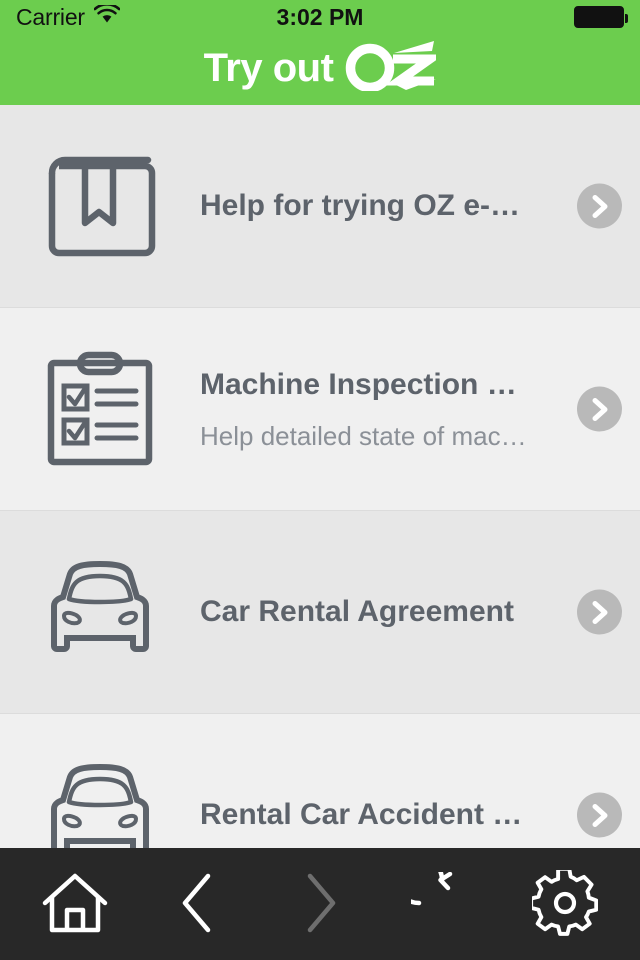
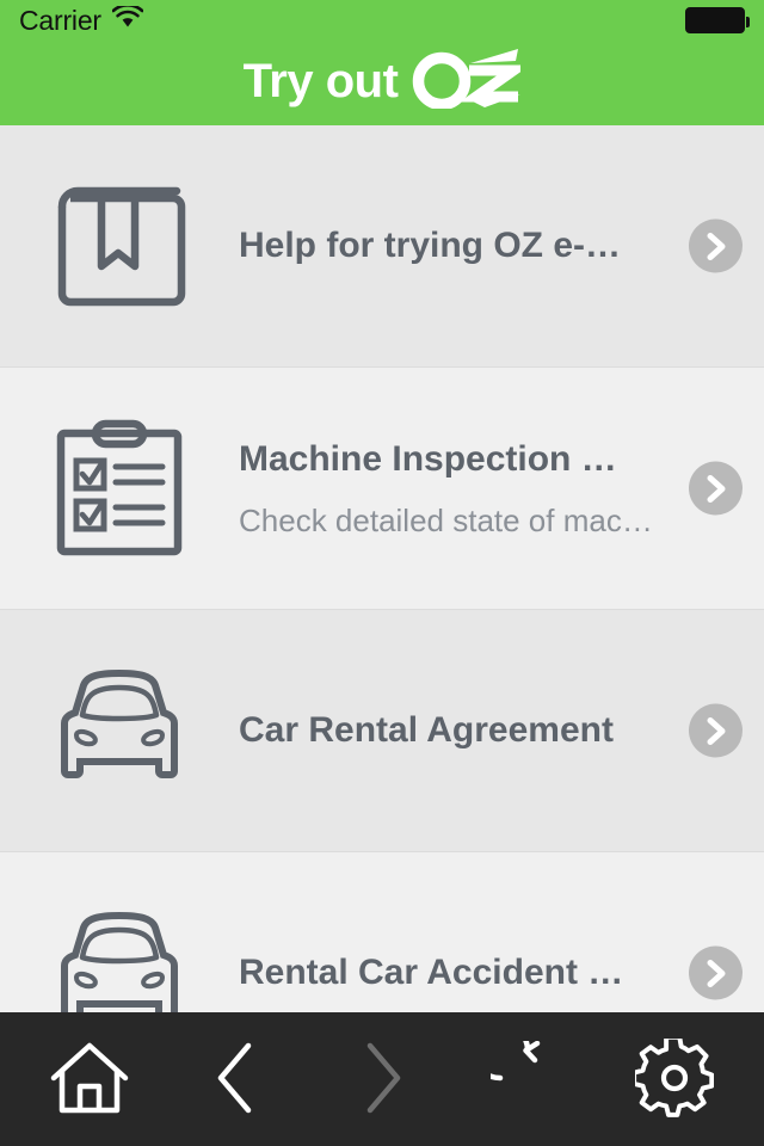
  Carrier
- 3:02 PM
  Try out
  Help for trying OZ e-…
  Machine Inspection …
- Help detailed state of mac…
+ Check detailed state of mac…
  Car Rental Agreement
  Rental Car Accident …
